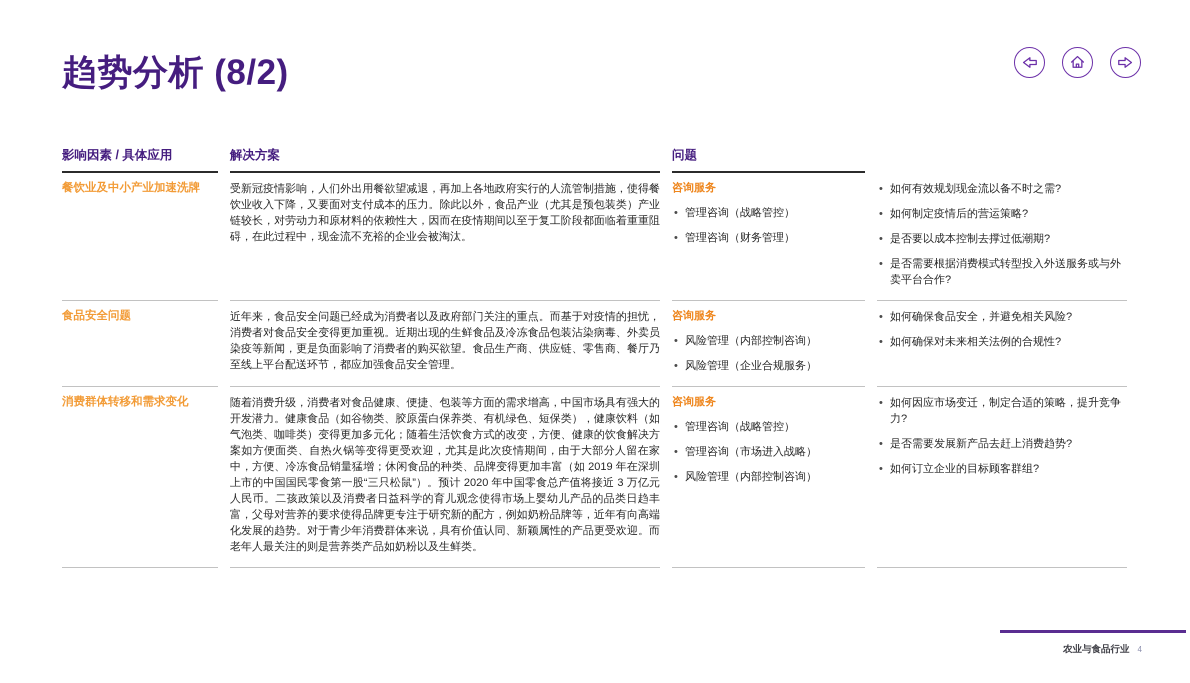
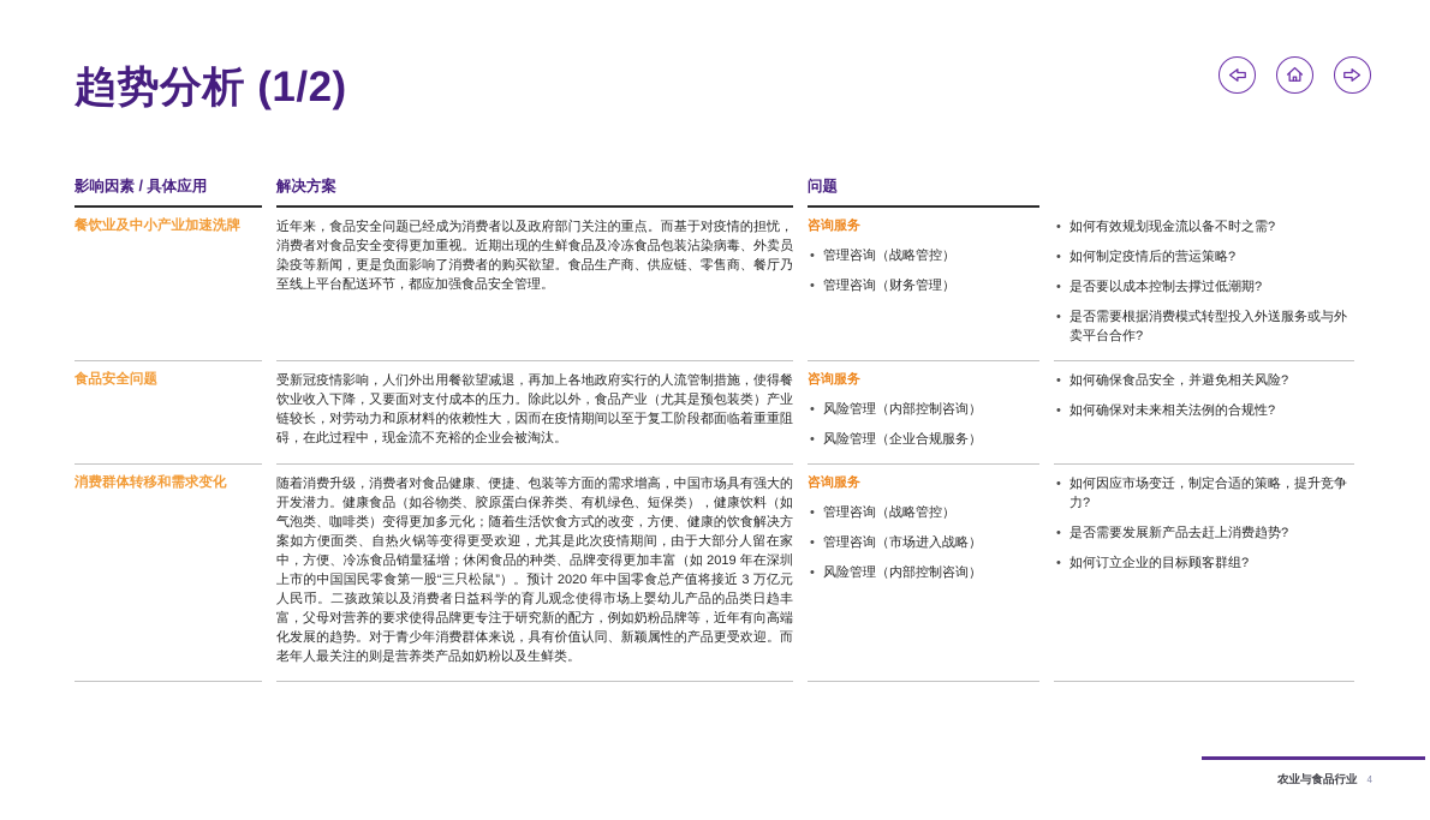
- 趋势分析 (8/2)
+ 趋势分析 (1/2)
  影响因素 / 具体应用
  解决方案
  问题
  餐饮业及中小产业加速洗牌
- 受新冠疫情影响，人们外出用餐欲望减退，再加上各地政府实行的人流管制措施，使得餐饮业收入下降，又要面对支付成本的压力。除此以外，食品产业（尤其是预包装类）产业链较长，对劳动力和原材料的依赖性大，因而在疫情期间以至于复工阶段都面临着重重阻碍，在此过程中，现金流不充裕的企业会被淘汰。
+ 近年来，食品安全问题已经成为消费者以及政府部门关注的重点。而基于对疫情的担忧，消费者对食品安全变得更加重视。近期出现的生鲜食品及冷冻食品包装沾染病毒、外卖员染疫等新闻，更是负面影响了消费者的购买欲望。食品生产商、供应链、零售商、餐厅乃至线上平台配送环节，都应加强食品安全管理。
  咨询服务
  管理咨询（战略管控）
  管理咨询（财务管理）
  如何有效规划现金流以备不时之需?
  如何制定疫情后的营运策略?
  是否要以成本控制去撑过低潮期?
  是否需要根据消费模式转型投入外送服务或与外卖平台合作?
  食品安全问题
- 近年来，食品安全问题已经成为消费者以及政府部门关注的重点。而基于对疫情的担忧，消费者对食品安全变得更加重视。近期出现的生鲜食品及冷冻食品包装沾染病毒、外卖员染疫等新闻，更是负面影响了消费者的购买欲望。食品生产商、供应链、零售商、餐厅乃至线上平台配送环节，都应加强食品安全管理。
+ 受新冠疫情影响，人们外出用餐欲望减退，再加上各地政府实行的人流管制措施，使得餐饮业收入下降，又要面对支付成本的压力。除此以外，食品产业（尤其是预包装类）产业链较长，对劳动力和原材料的依赖性大，因而在疫情期间以至于复工阶段都面临着重重阻碍，在此过程中，现金流不充裕的企业会被淘汰。
  咨询服务
  风险管理（内部控制咨询）
  风险管理（企业合规服务）
  如何确保食品安全，并避免相关风险?
  如何确保对未来相关法例的合规性?
  消费群体转移和需求变化
  随着消费升级，消费者对食品健康、便捷、包装等方面的需求增高，中国市场具有强大的开发潜力。健康食品（如谷物类、胶原蛋白保养类、有机绿色、短保类），健康饮料（如气泡类、咖啡类）变得更加多元化；随着生活饮食方式的改变，方便、健康的饮食解决方案如方便面类、自热火锅等变得更受欢迎，尤其是此次疫情期间，由于大部分人留在家中，方便、冷冻食品销量猛增；休闲食品的种类、品牌变得更加丰富（如 2019 年在深圳上市的中国国民零食第一股“三只松鼠”）。预计 2020 年中国零食总产值将接近 3 万亿元人民币。二孩政策以及消费者日益科学的育儿观念使得市场上婴幼儿产品的品类日趋丰富，父母对营养的要求使得品牌更专注于研究新的配方，例如奶粉品牌等，近年有向高端化发展的趋势。对于青少年消费群体来说，具有价值认同、新颖属性的产品更受欢迎。而老年人最关注的则是营养类产品如奶粉以及生鲜类。
  咨询服务
  管理咨询（战略管控）
  管理咨询（市场进入战略）
  风险管理（内部控制咨询）
  如何因应市场变迁，制定合适的策略，提升竞争力?
  是否需要发展新产品去赶上消费趋势?
  如何订立企业的目标顾客群组?
  农业与食品行业
  4
